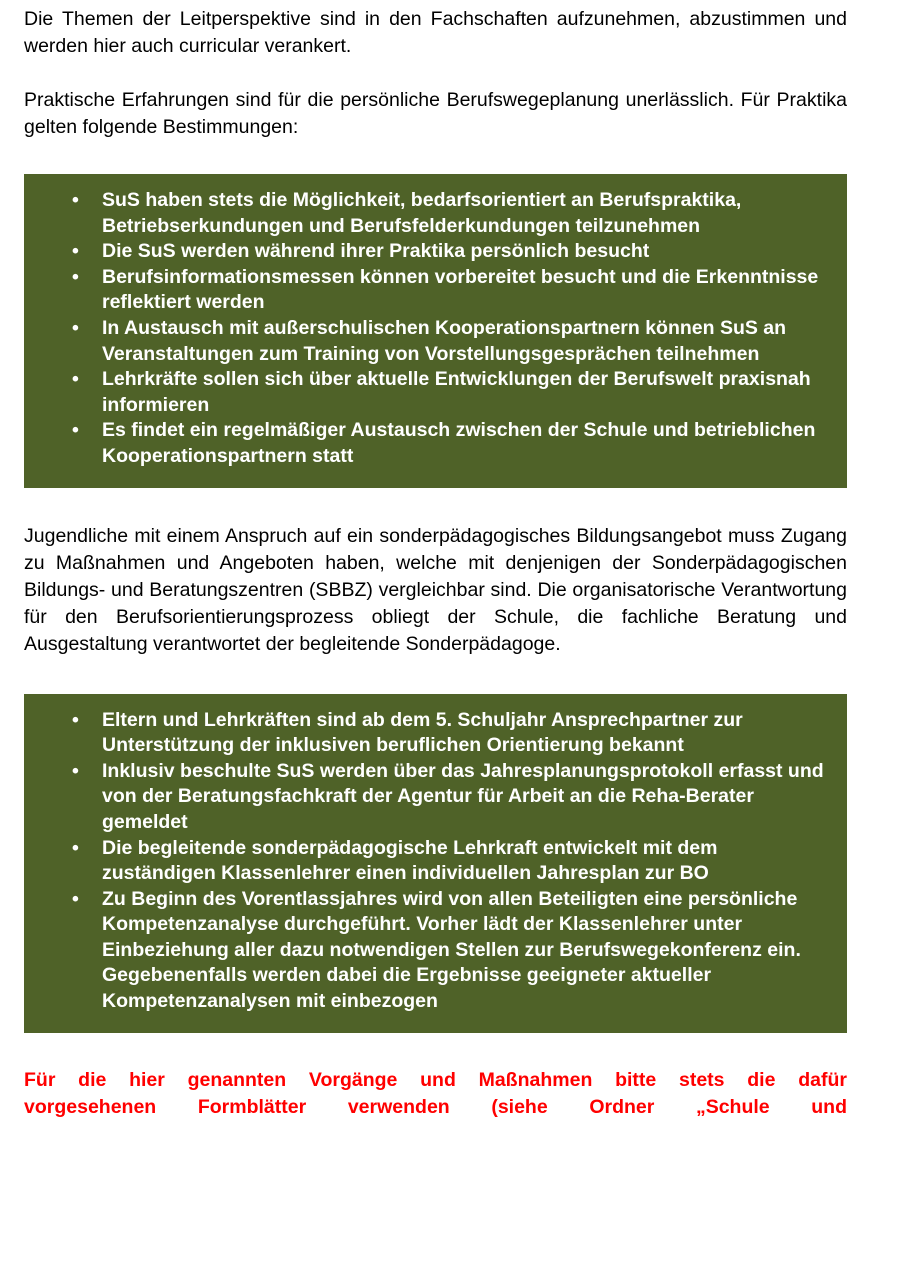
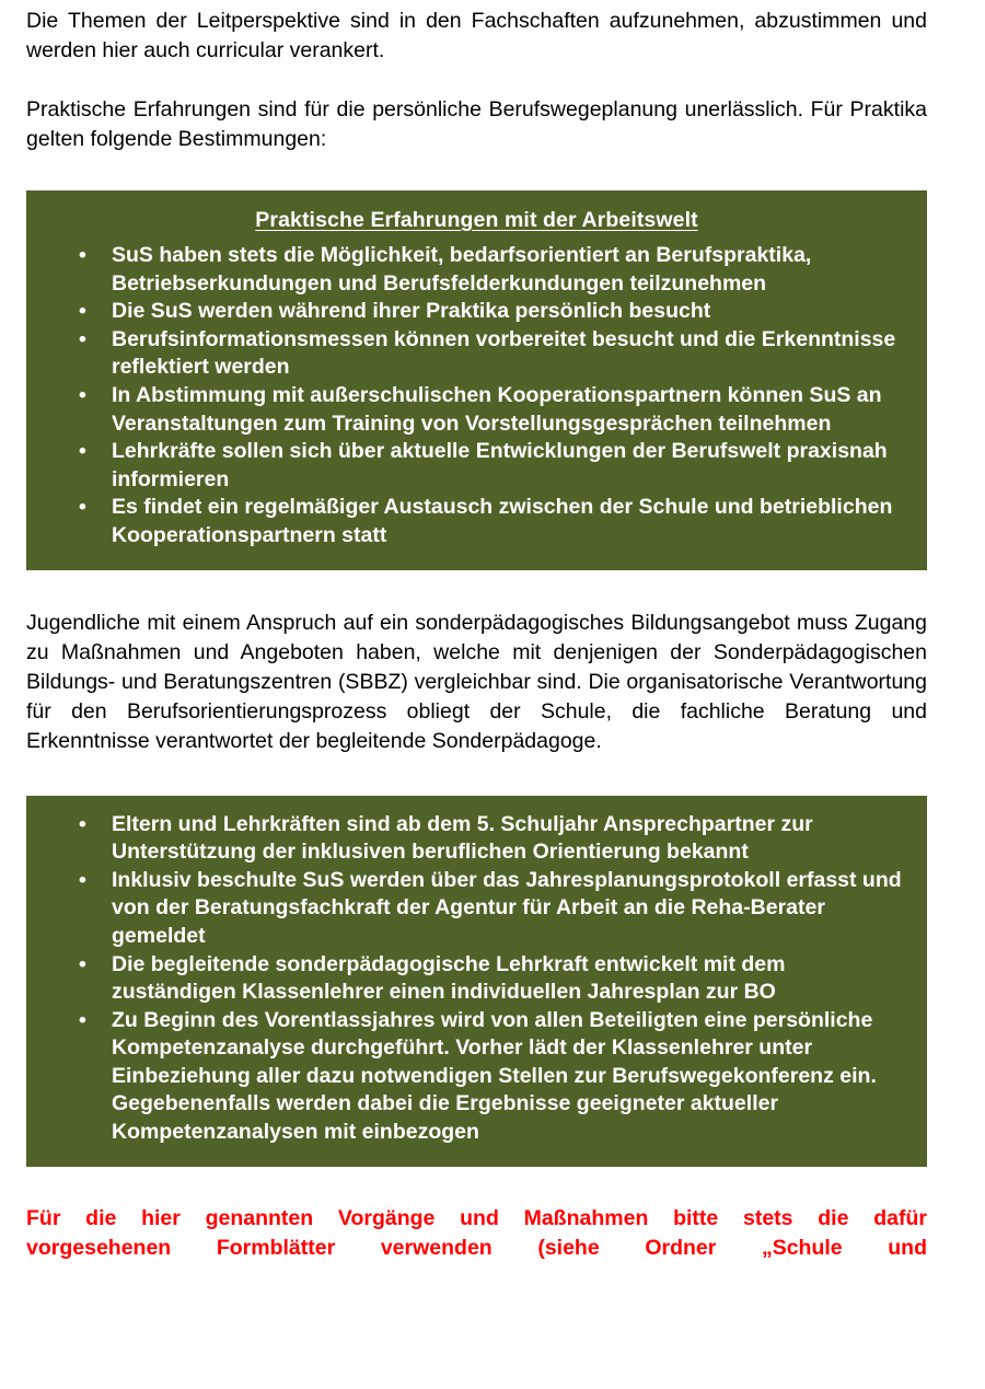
  Die Themen der Leitperspektive sind in den Fachschaften aufzunehmen, abzustimmen und werden hier auch curricular verankert.
  Praktische Erfahrungen sind für die persönliche Berufswegeplanung unerlässlich. Für Praktika gelten folgende Bestimmungen:
+ Praktische Erfahrungen mit der Arbeitswelt
  •
  SuS haben stets die Möglichkeit, bedarfsorientiert an Berufspraktika, Betriebserkundungen und Berufsfelderkundungen teilzunehmen
  •
  Die SuS werden während ihrer Praktika persönlich besucht
  •
  Berufsinformationsmessen können vorbereitet besucht und die Erkenntnisse reflektiert werden
  •
- In Austausch mit außerschulischen Kooperationspartnern können SuS an Veranstaltungen zum Training von Vorstellungsgesprächen teilnehmen
+ In Abstimmung mit außerschulischen Kooperationspartnern können SuS an Veranstaltungen zum Training von Vorstellungsgesprächen teilnehmen
  •
  Lehrkräfte sollen sich über aktuelle Entwicklungen der Berufswelt praxisnah informieren
  •
  Es findet ein regelmäßiger Austausch zwischen der Schule und betrieblichen Kooperationspartnern statt
- Jugendliche mit einem Anspruch auf ein sonderpädagogisches Bildungsangebot muss Zugang zu Maßnahmen und Angeboten haben, welche mit denjenigen der Sonderpädagogischen Bildungs- und Beratungszentren (SBBZ) vergleichbar sind. Die organisatorische Verantwortung für den Berufsorientierungsprozess obliegt der Schule, die fachliche Beratung und Ausgestaltung verantwortet der begleitende Sonderpädagoge.
+ Jugendliche mit einem Anspruch auf ein sonderpädagogisches Bildungsangebot muss Zugang zu Maßnahmen und Angeboten haben, welche mit denjenigen der Sonderpädagogischen Bildungs- und Beratungszentren (SBBZ) vergleichbar sind. Die organisatorische Verantwortung für den Berufsorientierungsprozess obliegt der Schule, die fachliche Beratung und Erkenntnisse verantwortet der begleitende Sonderpädagoge.
  •
  Eltern und Lehrkräften sind ab dem 5. Schuljahr Ansprechpartner zur Unterstützung der inklusiven beruflichen Orientierung bekannt
  •
  Inklusiv beschulte SuS werden über das Jahresplanungsprotokoll erfasst und von der Beratungsfachkraft der Agentur für Arbeit an die Reha-Berater gemeldet
  •
  Die begleitende sonderpädagogische Lehrkraft entwickelt mit dem zuständigen Klassenlehrer einen individuellen Jahresplan zur BO
  •
  Zu Beginn des Vorentlassjahres wird von allen Beteiligten eine persönliche Kompetenzanalyse durchgeführt. Vorher lädt der Klassenlehrer unter Einbeziehung aller dazu notwendigen Stellen zur Berufswegekonferenz ein. Gegebenenfalls werden dabei die Ergebnisse geeigneter aktueller Kompetenzanalysen mit einbezogen
  Für
  die
  hier
  genannten
  Vorgänge
  und
  Maßnahmen
  bitte
  stets
  die
  dafür
  vorgesehenen
  Formblätter
  verwenden
  (siehe
  Ordner
  „Schule
  und
